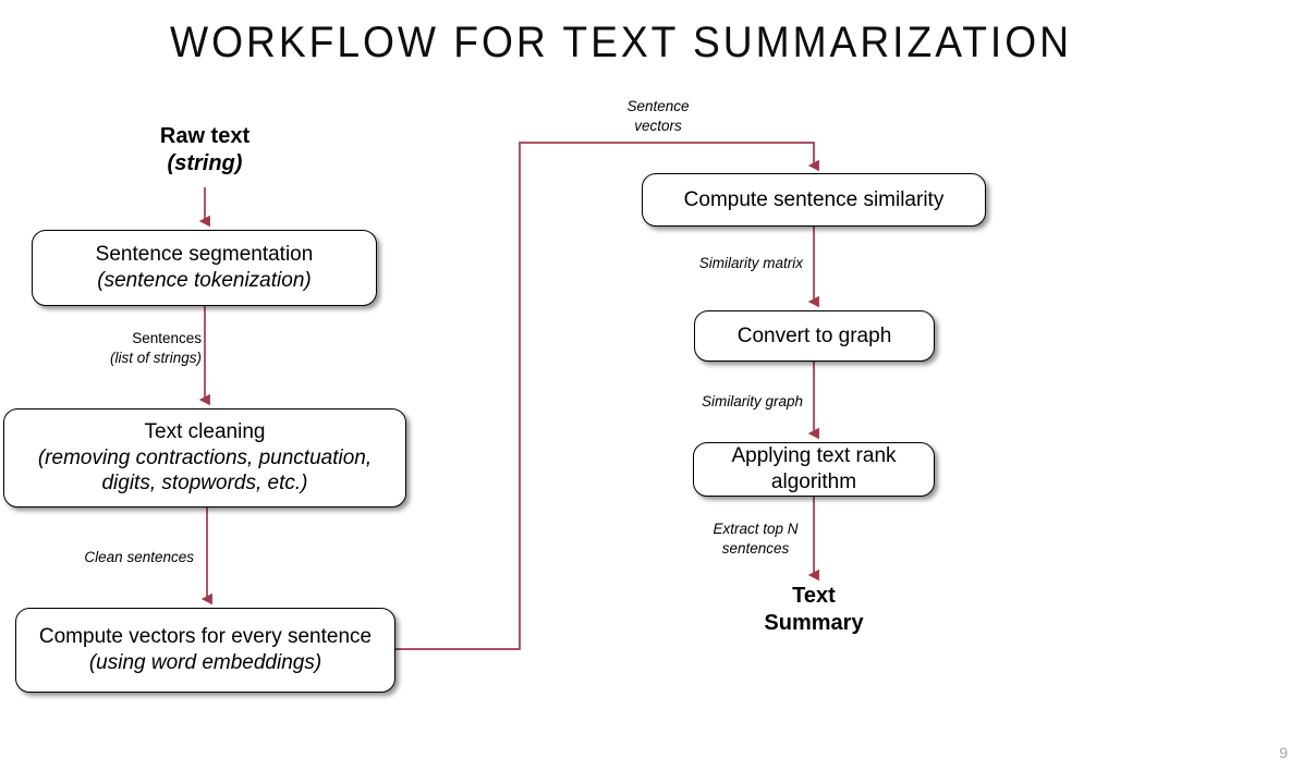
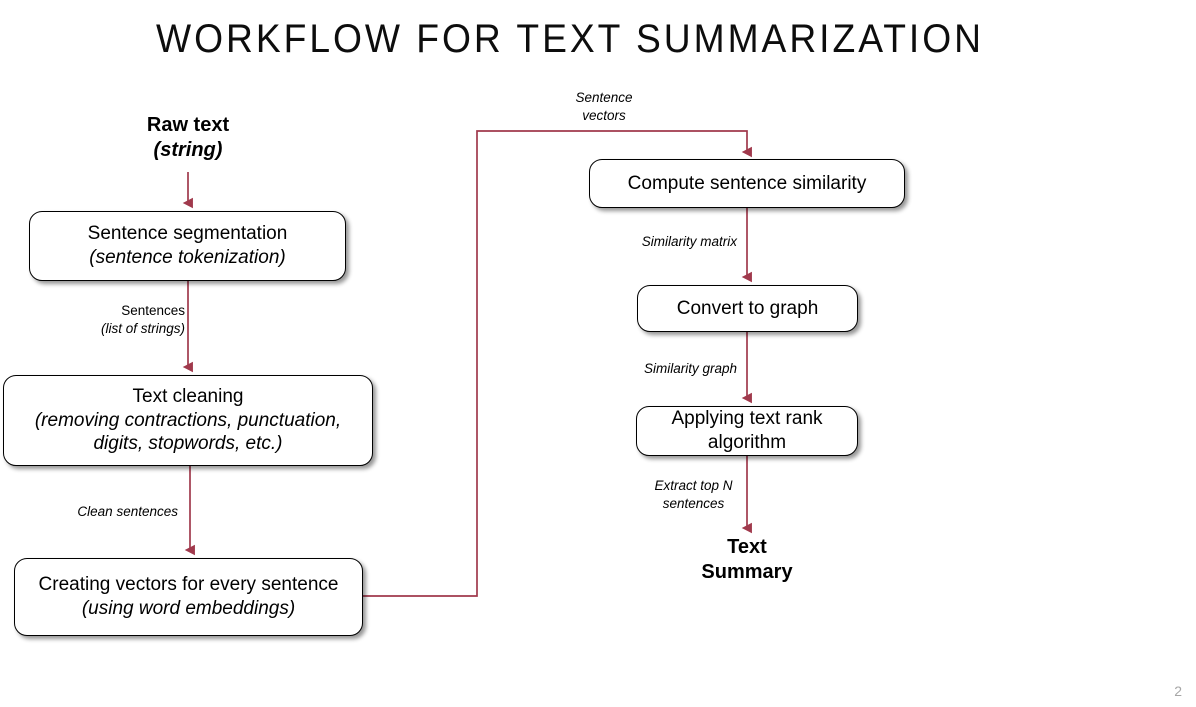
  WORKFLOW FOR TEXT SUMMARIZATION
  Raw text
  (string)
  Sentence segmentation
  (sentence tokenization)
  Sentences
  (list of strings)
  Text cleaning
  (removing contractions, punctuation,
  digits, stopwords, etc.)
  Clean sentences
- Compute vectors for every sentence
+ Creating vectors for every sentence
  (using word embeddings)
  Sentence
  vectors
  Compute sentence similarity
  Similarity matrix
  Convert to graph
  Similarity graph
  Applying text rank
  algorithm
  Extract top N
  sentences
  Text
  Summary
- 9
+ 2
